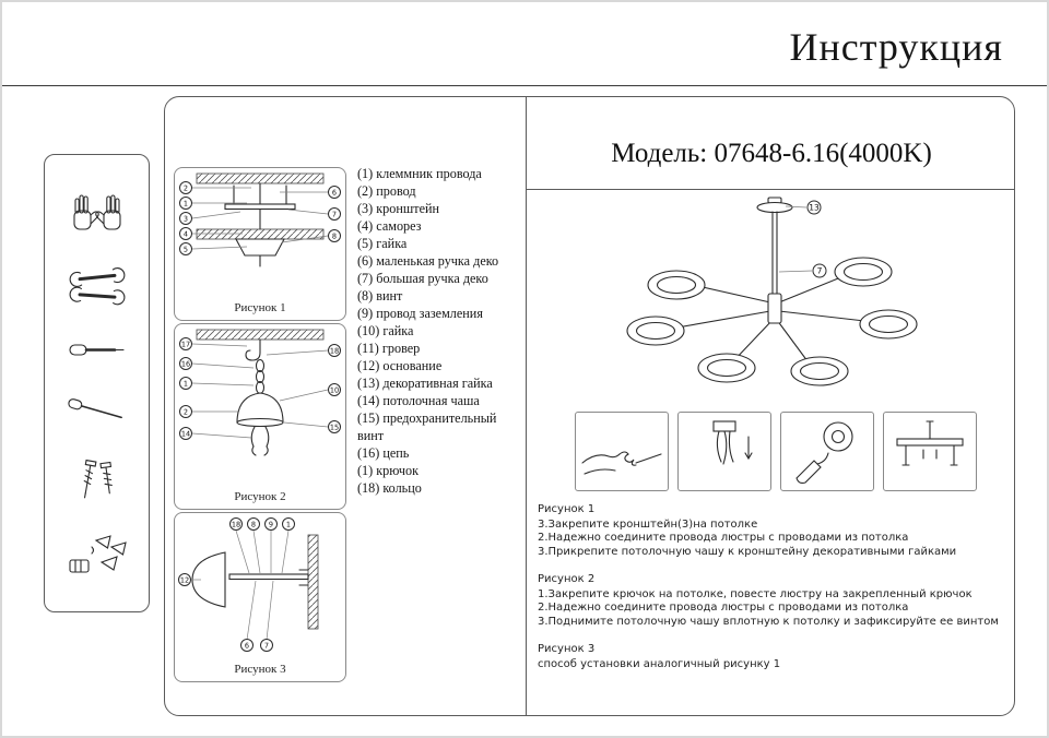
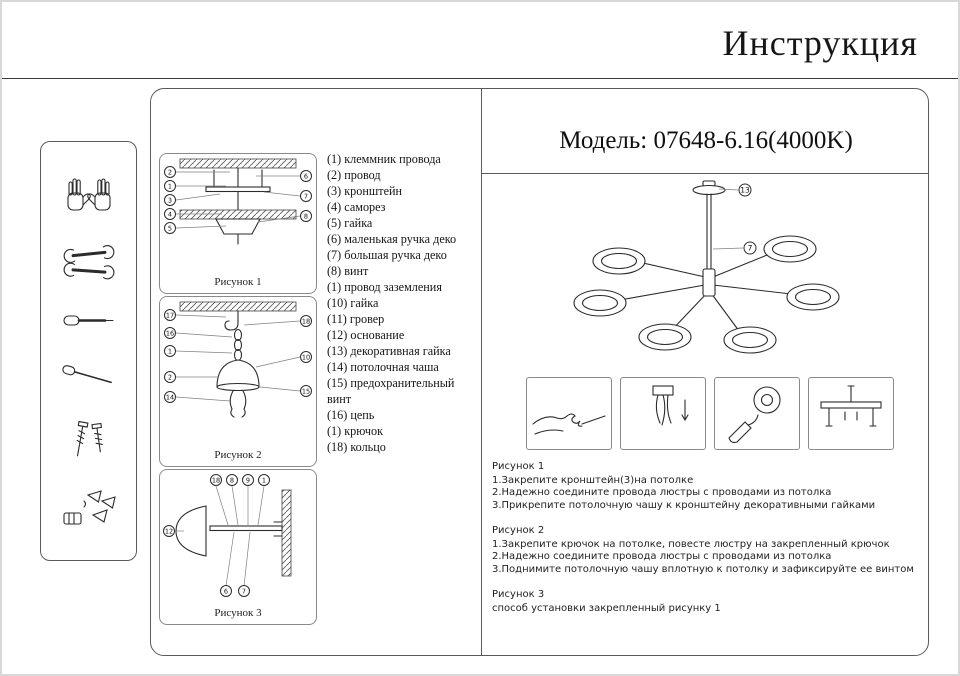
  Инструкция
  2
  1
  3
  4
  5
  6
  7
  8
  Рисунок 1
  17
  16
  1
  2
  14
  18
  10
  15
  Рисунок 2
  18
  8
  9
  1
  12
  6
  7
  Рисунок 3
  (1) клеммник провода
  (2) провод
  (3) кронштейн
  (4) саморез
  (5) гайка
  (6) маленькая ручка деко
  (7) большая ручка деко
  (8) винт
- (9) провод заземления
+ (1) провод заземления
  (10) гайка
  (11) гровер
  (12) основание
  (13) декоративная гайка
  (14) потолочная чаша
  (15) предохранительный винт
  (16) цепь
  (1) крючок
  (18) кольцо
  Модель: 07648-6.16(4000K)
  13
  7
  Рисунок 1
- 3.Закрепите кронштейн(3)на потолке
+ 1.Закрепите кронштейн(3)на потолке
  2.Надежно соедините провода люстры с проводами из потолка
  3.Прикрепите потолочную чашу к кронштейну декоративными гайками
  Рисунок 2
  1.Закрепите крючок на потолке, повесте люстру на закрепленный крючок
  2.Надежно соедините провода люстры с проводами из потолка
  3.Поднимите потолочную чашу вплотную к потолку и зафиксируйте ее винтом
  Рисунок 3
- способ установки аналогичный рисунку 1
+ способ установки закрепленный рисунку 1
